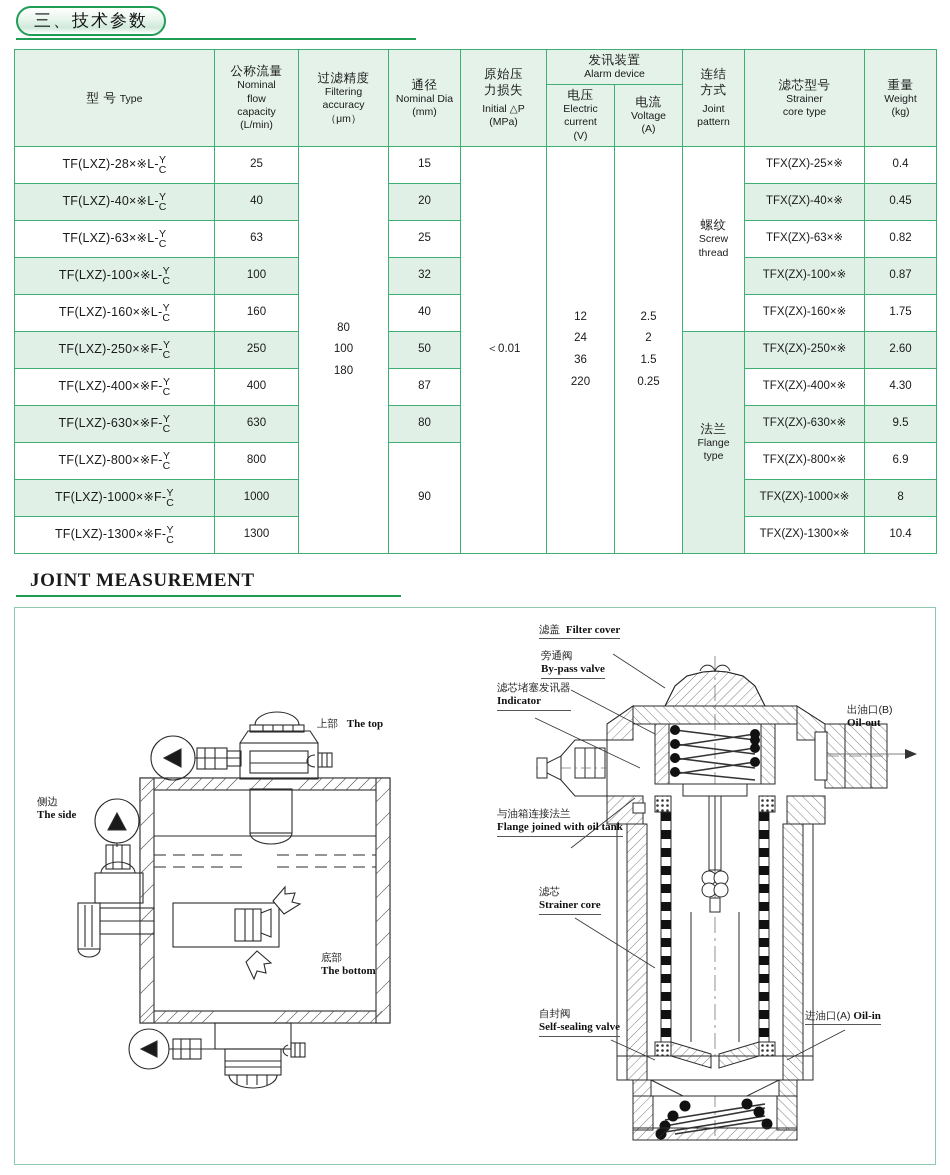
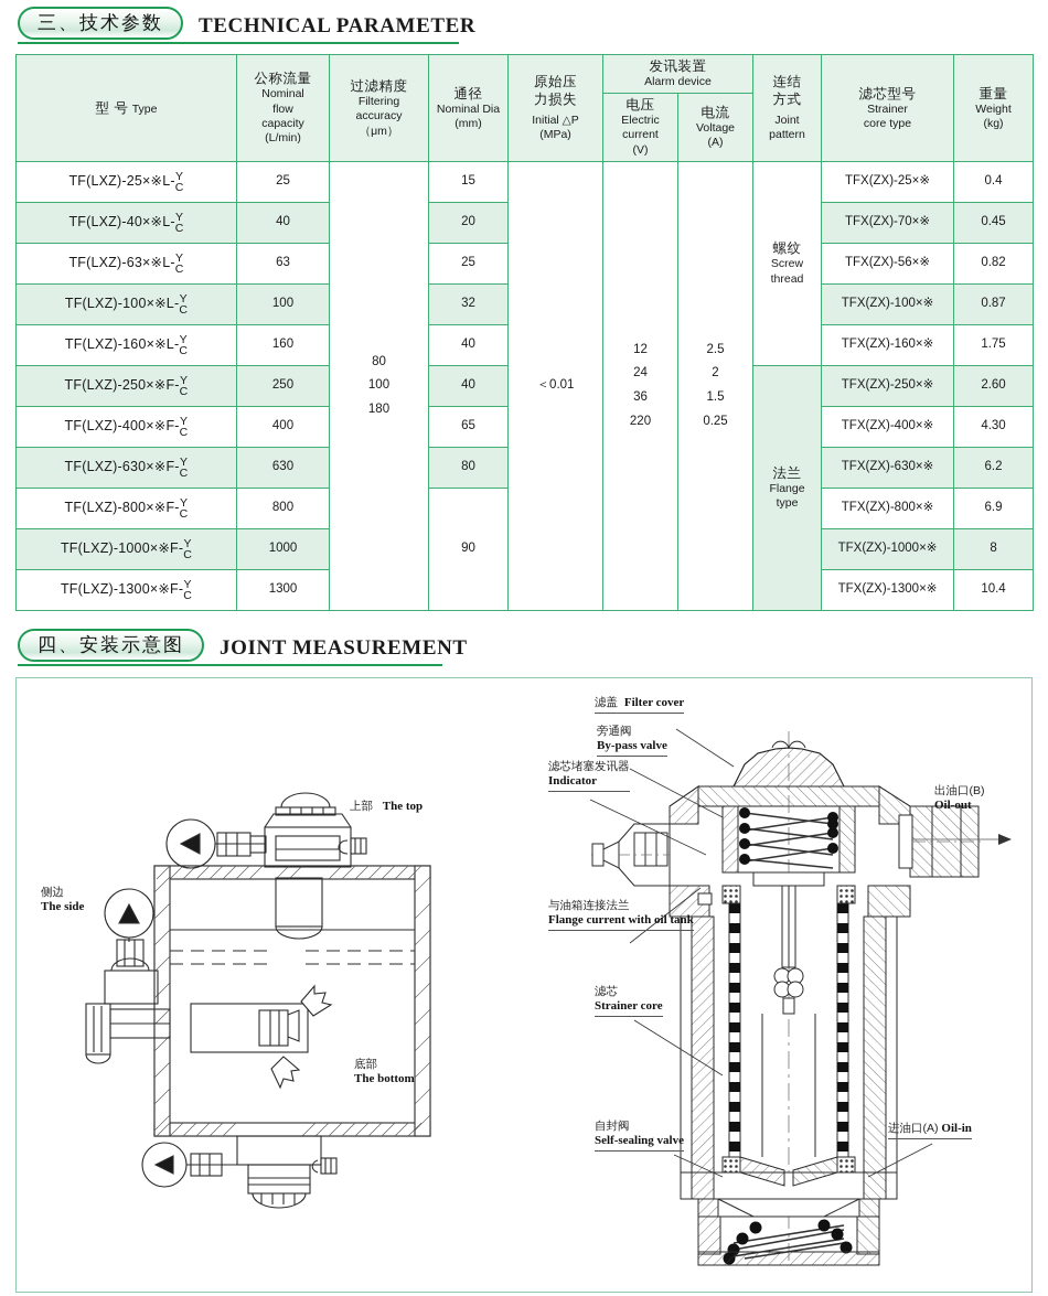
  三、技术参数
+ TECHNICAL PARAMETER
  型 号 Type	公称流量 Nominal flow capacity (L/min)	过滤精度 Filtering accuracy （μm）	通径 Nominal Dia (mm)	原始压 力损失 Initial △P (MPa)	发讯装置 Alarm device	连结 方式 Joint pattern	滤芯型号 Strainer core type	重量 Weight (kg)
  电压 Electric current (V)	电流 Voltage (A)
- TF(LXZ)-28×※L-YC	25	80100180	15	＜0.01	122436220	2.521.50.25	螺纹Screwthread	TFX(ZX)-25×※	0.4
+ TF(LXZ)-25×※L-YC	25	80100180	15	＜0.01	122436220	2.521.50.25	螺纹Screwthread	TFX(ZX)-25×※	0.4
- TF(LXZ)-40×※L-YC	40	20	TFX(ZX)-40×※	0.45
+ TF(LXZ)-40×※L-YC	40	20	TFX(ZX)-70×※	0.45
- TF(LXZ)-63×※L-YC	63	25	TFX(ZX)-63×※	0.82
+ TF(LXZ)-63×※L-YC	63	25	TFX(ZX)-56×※	0.82
  TF(LXZ)-100×※L-YC	100	32	TFX(ZX)-100×※	0.87
  TF(LXZ)-160×※L-YC	160	40	TFX(ZX)-160×※	1.75
- TF(LXZ)-250×※F-YC	250	50	法兰Flangetype	TFX(ZX)-250×※	2.60
+ TF(LXZ)-250×※F-YC	250	40	法兰Flangetype	TFX(ZX)-250×※	2.60
- TF(LXZ)-400×※F-YC	400	87	TFX(ZX)-400×※	4.30
+ TF(LXZ)-400×※F-YC	400	65	TFX(ZX)-400×※	4.30
- TF(LXZ)-630×※F-YC	630	80	TFX(ZX)-630×※	9.5
+ TF(LXZ)-630×※F-YC	630	80	TFX(ZX)-630×※	6.2
  TF(LXZ)-800×※F-YC	800	90	TFX(ZX)-800×※	6.9
  TF(LXZ)-1000×※F-YC	1000	TFX(ZX)-1000×※	8
  TF(LXZ)-1300×※F-YC	1300	TFX(ZX)-1300×※	10.4
+ 四、安装示意图
  JOINT MEASUREMENT
  上部 The top
  侧边
  The side
  底部
  The bottom
  滤盖 Filter cover
  旁通阀
  By-pass valve
  滤芯堵塞发讯器
  Indicator
  与油箱连接法兰
- Flange joined with oil tank
+ Flange current with oil tank
  滤芯
  Strainer core
  自封阀
  Self-sealing valve
  进油口(A) Oil-in
  出油口(B)
  Oil-out
